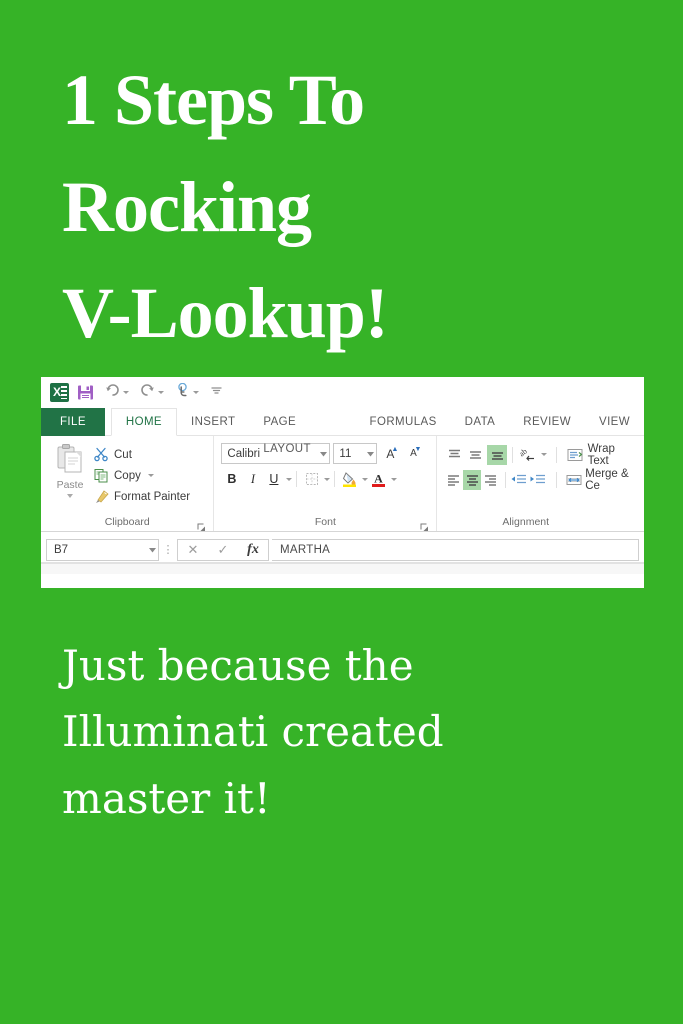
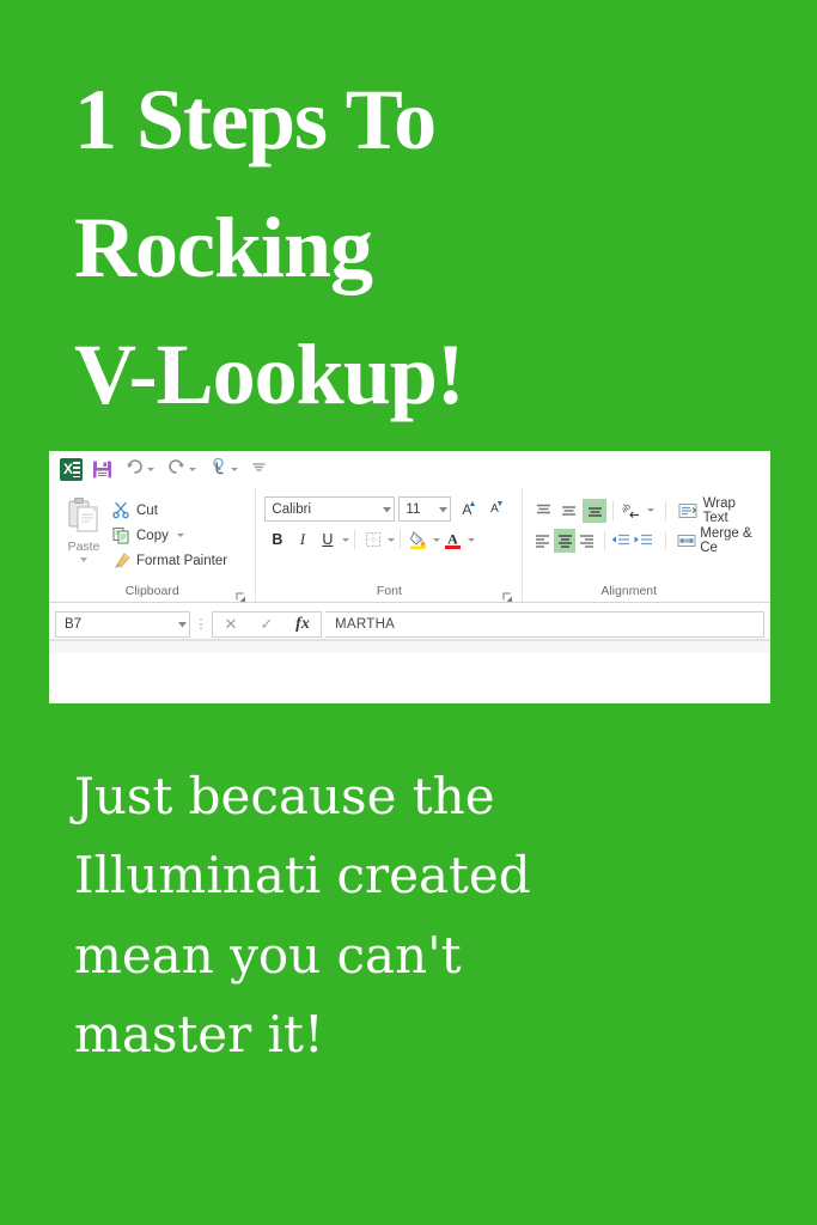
  1 Steps To
  Rocking
  V-Lookup!
- FILE
- HOME
- INSERT
- PAGE LAYOUT
- FORMULAS
- DATA
- REVIEW
- VIEW
  Paste
  Cut
  Copy
  Format Painter
  Clipboard
  Calibri
  11
  A
  A
  B
  I
  U
  A
  Font
  Wrap Text
  Merge & Ce
  Alignment
  B7
  ⋮
  ✕
  ✓
  fx
  MARTHA
  Just because the
  Illuminati created
+ mean you can't
  master it!
